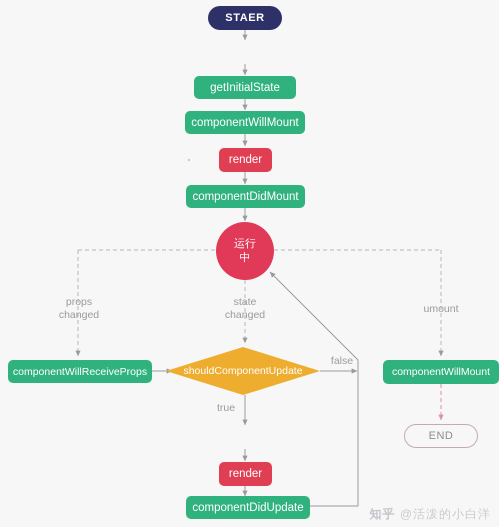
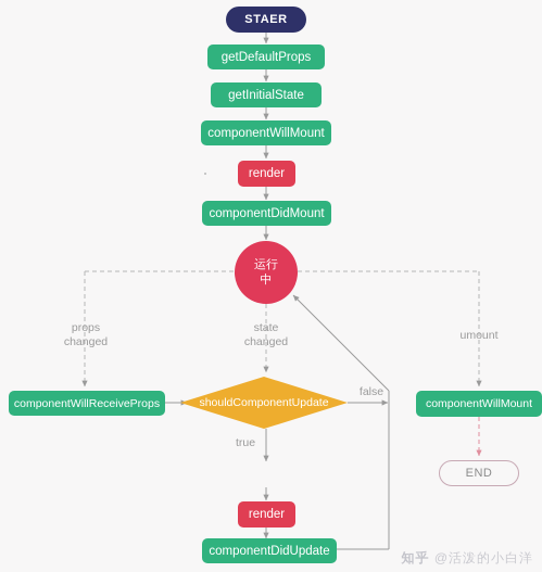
  STAER
+ getDefaultProps
  getInitialState
  componentWillMount
  render
  componentDidMount
  运行
  中
  props
  changed
  state
  changed
  umount
  componentWillReceiveProps
  shouldComponentUpdate
  false
  true
  componentWillMount
  END
  render
  componentDidUpdate
  知乎 @活泼的小白洋
